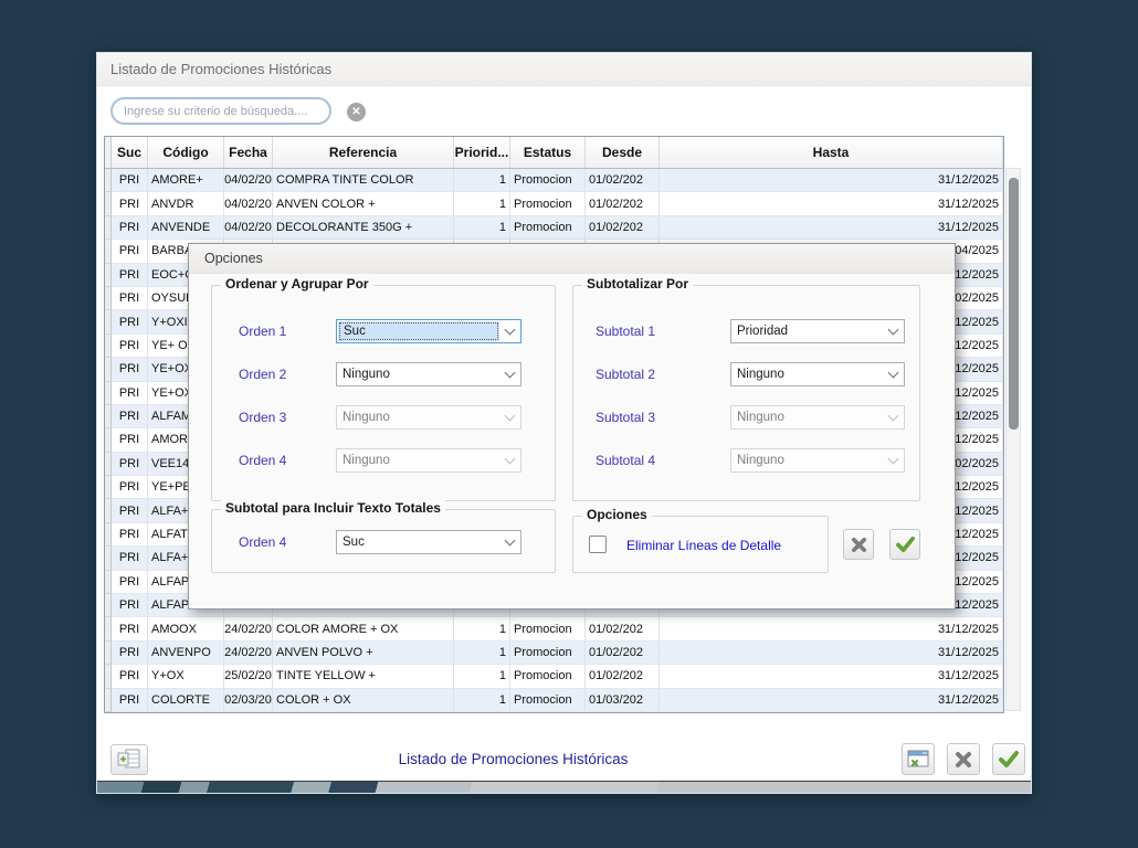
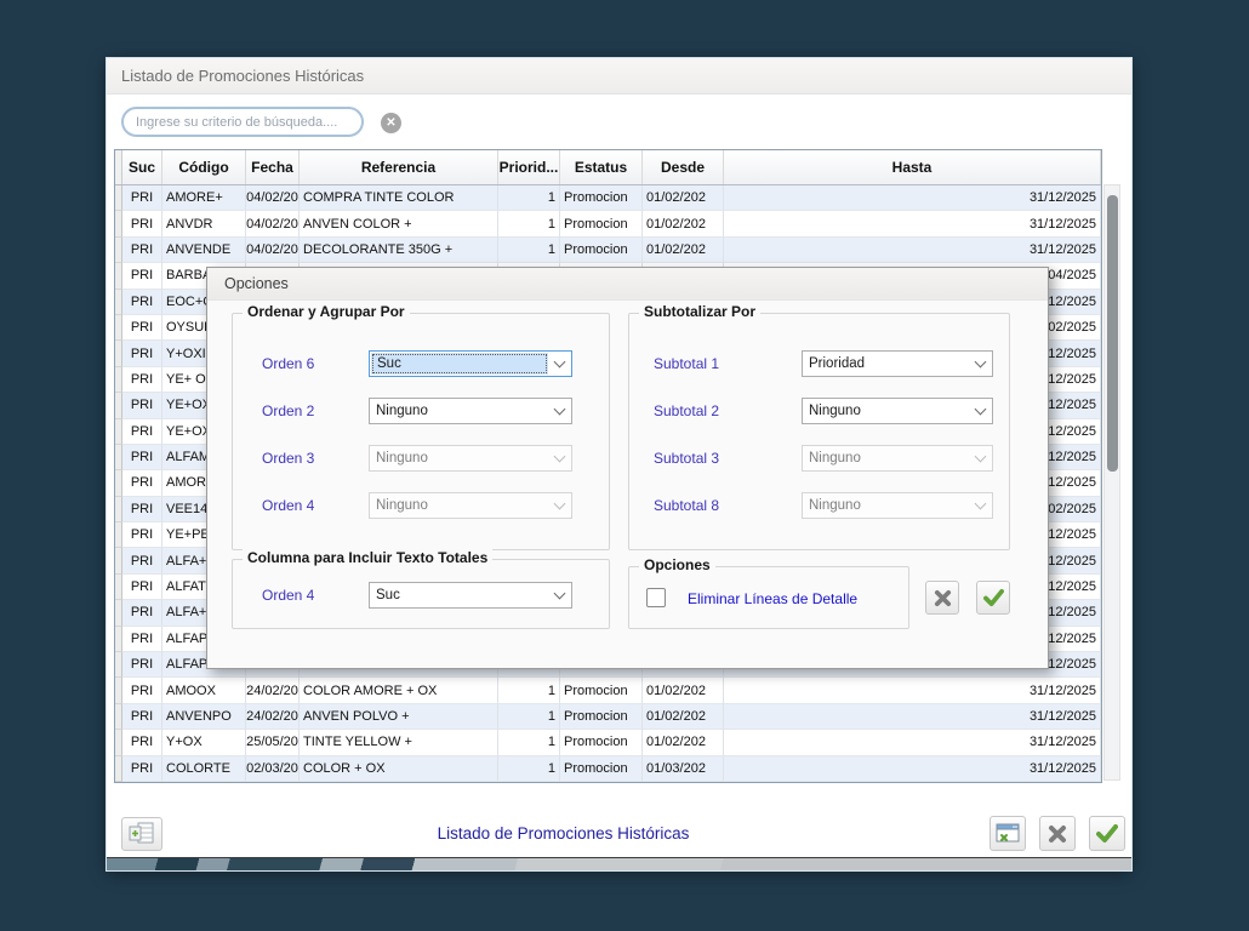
  Listado de Promociones Históricas
  Ingrese su criterio de búsqueda....
  ✕
  Suc
  Código
  Fecha
  Referencia
  Priorid...
  Estatus
  Desde
  Hasta
  PRI
  AMORE+
  04/02/20
  COMPRA TINTE COLOR
  1
  Promocion
  01/02/202
  31/12/2025
  PRI
  ANVDR
  04/02/20
  ANVEN COLOR +
  1
  Promocion
  01/02/202
  31/12/2025
  PRI
  ANVENDE
  04/02/20
  DECOLORANTE 350G +
  1
  Promocion
  01/02/202
  31/12/2025
  PRI
  BARB
  04/2025
  PRI
  EOC+
  12/2025
  PRI
  OYSU
  02/2025
  PRI
  Y+OXI
  12/2025
  PRI
  YE+ O
  12/2025
  PRI
  YE+O
  12/2025
  PRI
  YE+O
  12/2025
  PRI
  ALFAM
  12/2025
  PRI
  AMOR
  12/2025
  PRI
  VEE14
  02/2025
  PRI
  YE+P
  12/2025
  PRI
  ALFA+
  12/2025
  PRI
  ALFAT
  12/2025
  PRI
  ALFA+
  12/2025
  PRI
  ALFAP
  12/2025
  PRI
  ALFAP
  12/2025
  PRI
  AMOOX
  24/02/20
  COLOR AMORE + OX
  1
  Promocion
  01/02/202
  31/12/2025
  PRI
  ANVENPO
  24/02/20
  ANVEN POLVO +
  1
  Promocion
  01/02/202
  31/12/2025
  PRI
  Y+OX
- 25/02/20
+ 25/05/20
  TINTE YELLOW +
  1
  Promocion
  01/02/202
  31/12/2025
  PRI
  COLORTE
  02/03/20
  COLOR + OX
  1
  Promocion
  01/03/202
  31/12/2025
  Listado de Promociones Históricas
  Opciones
  Ordenar y Agrupar Por
- Orden 1
+ Orden 6
  Suc
  Orden 2
  Ninguno
  Orden 3
  Ninguno
  Orden 4
  Ninguno
  Subtotalizar Por
  Subtotal 1
  Prioridad
  Subtotal 2
  Ninguno
  Subtotal 3
  Ninguno
- Subtotal 4
+ Subtotal 8
  Ninguno
- Subtotal para Incluir Texto Totales
+ Columna para Incluir Texto Totales
  Orden 4
  Suc
  Opciones
  Eliminar Líneas de Detalle
